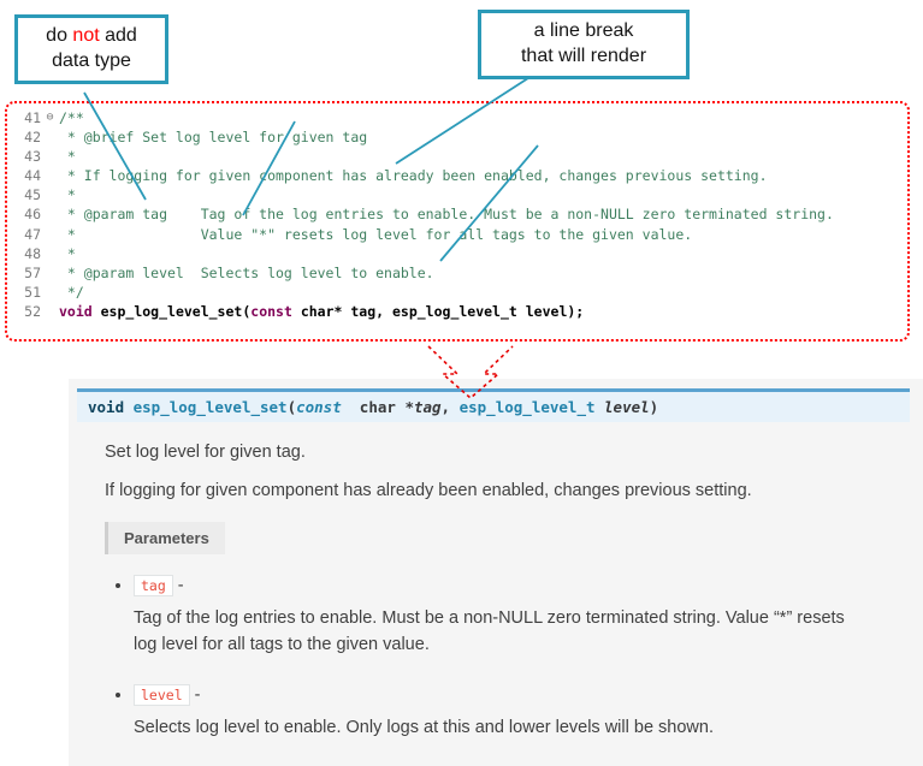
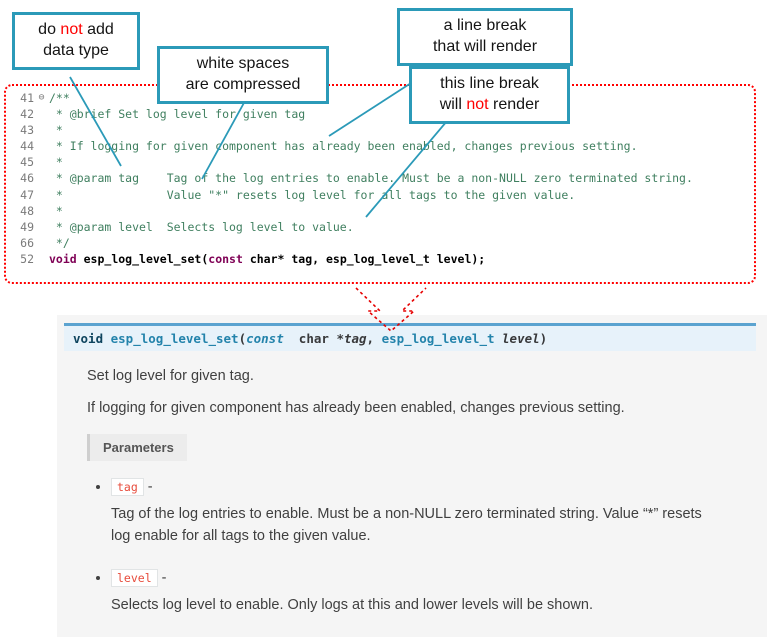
  do not add
  data type
+ white spaces
+ are compressed
  a line break
  that will render
+ this line break
+ will not render
  41
  ⊖
  /**
  42
  * @brief Set log level for given tag
  43
  *
  44
  * If logging for given component has already been enaled, changes previous setting.
  45
  *
  46
  * @param tag Tag of the log entries to enable. Must be a non-NULL zero terminated string.
  47
  * Value "*" resets log level forll tags to the given value.
  48
  *
- 57
+ 49
- * @param level Selects log level to enable.
+ * @param level Selects log level to value.
- 51
+ 66
  */
  52
  void esp_log_level_set(const char* tag, esp_log_level_t level);
  void esp_log_level_set(const char *tag, esp_log_level_t level)
  Set log level for given tag.
  If logging for given component has already been enabled, changes previous setting.
  Parameters
  tag -
- Tag of the log entries to enable. Must be a non-NULL zero terminated string. Value “*” resets log level for all tags to the given value.
+ Tag of the log entries to enable. Must be a non-NULL zero terminated string. Value “*” resets log enable for all tags to the given value.
  level -
  Selects log level to enable. Only logs at this and lower levels will be shown.
